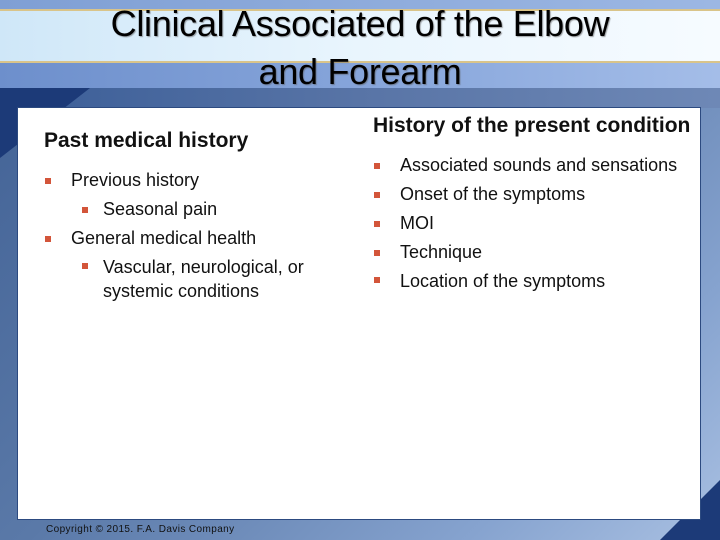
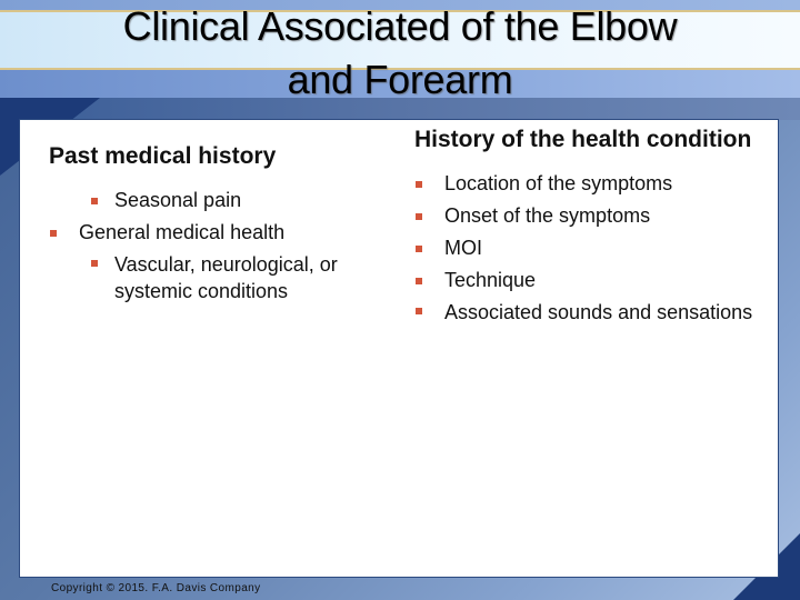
  Clinical Associated of the Elbow
  and Forearm
  Past medical history
- Previous history
  Seasonal pain
  General medical health
  Vascular, neurological, or systemic conditions
- History of the present condition
+ History of the health condition
- Associated sounds and sensations
+ Location of the symptoms
  Onset of the symptoms
  MOI
  Technique
- Location of the symptoms
+ Associated sounds and sensations
  Copyright © 2015. F.A. Davis Company
